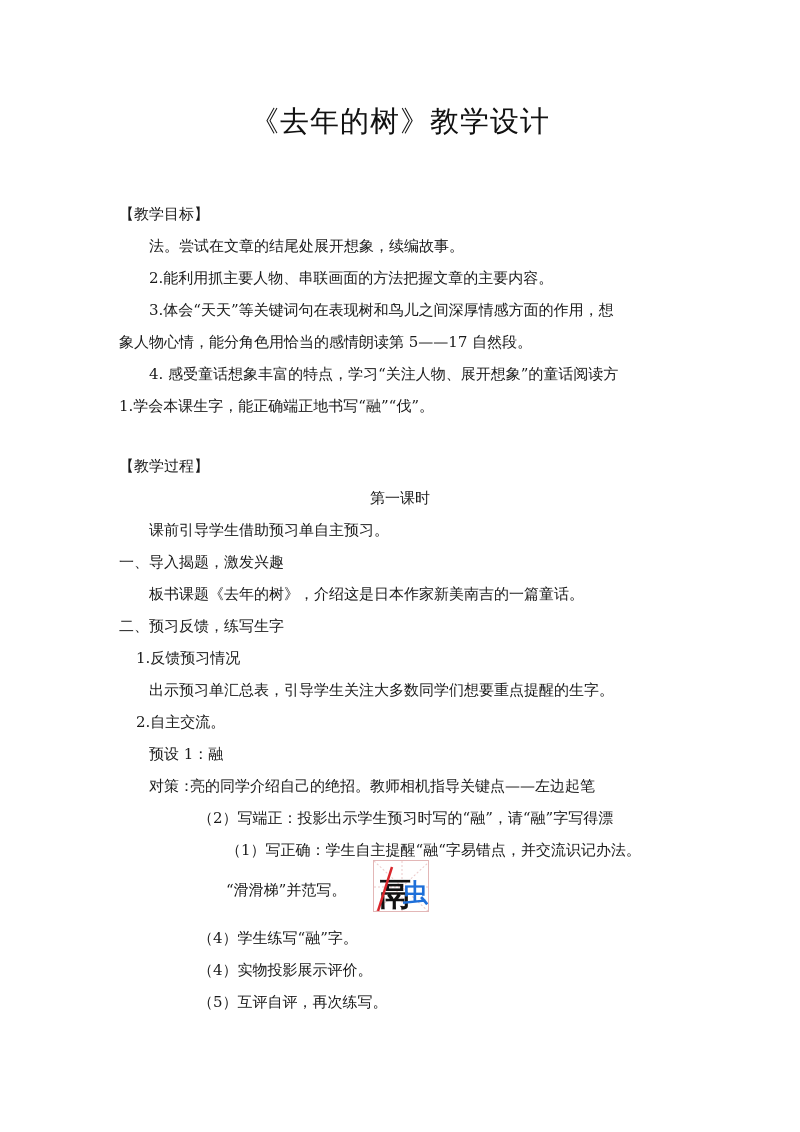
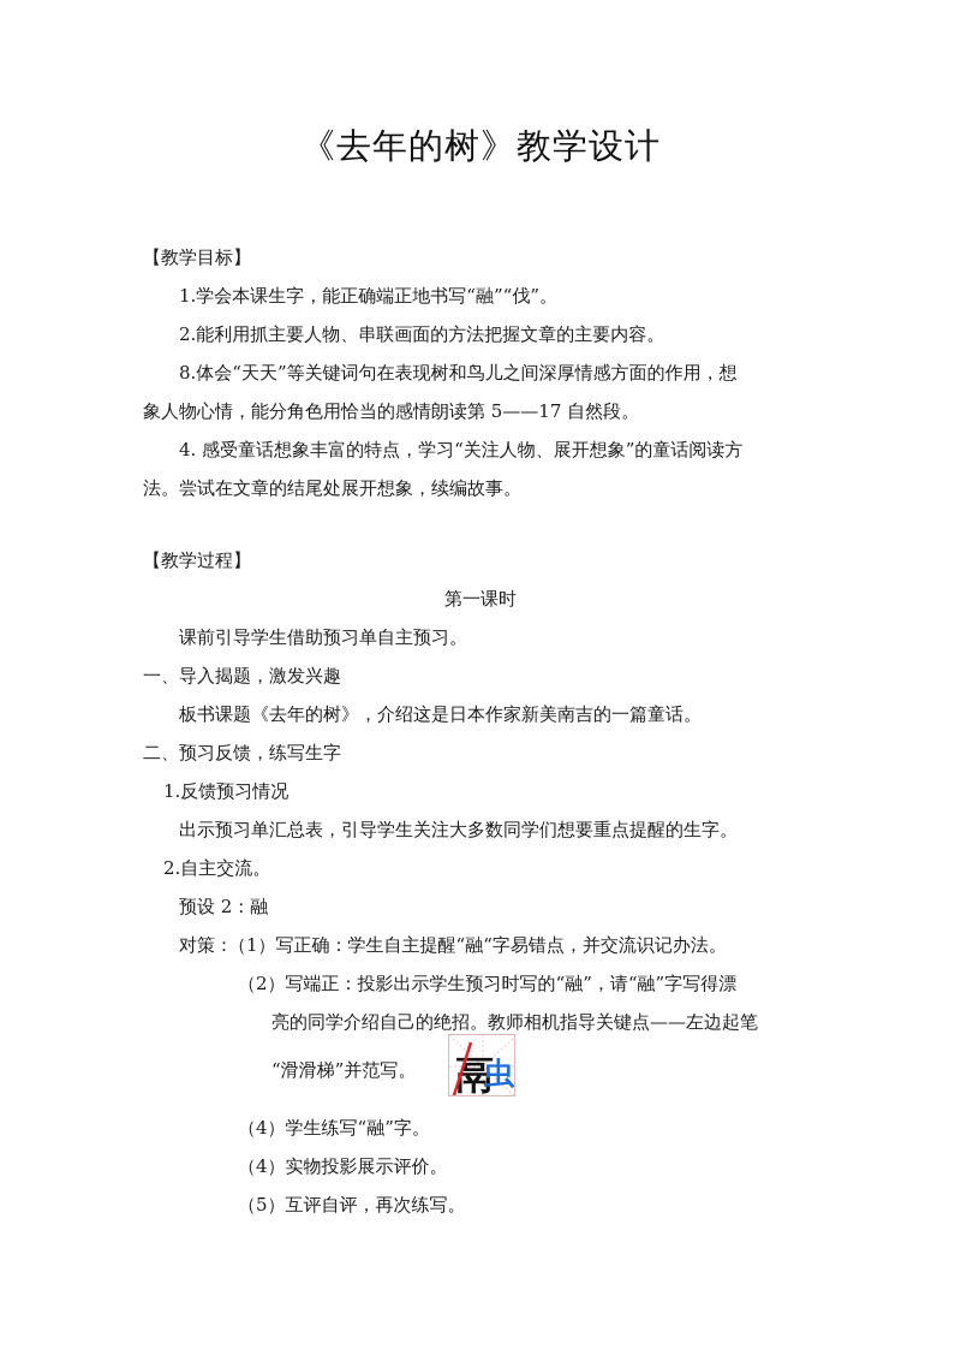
  《去年的树》教学设计
  【教学目标】
- 法。尝试在文章的结尾处展开想象，续编故事。
+ 1.学会本课生字，能正确端正地书写“融”“伐”。
  2.能利用抓主要人物、串联画面的方法把握文章的主要内容。
- 3.体会“天天”等关键词句在表现树和鸟儿之间深厚情感方面的作用，想
+ 8.体会“天天”等关键词句在表现树和鸟儿之间深厚情感方面的作用，想
  象人物心情，能分角色用恰当的感情朗读第 5——17 自然段。
  4. 感受童话想象丰富的特点，学习“关注人物、展开想象”的童话阅读方
- 1.学会本课生字，能正确端正地书写“融”“伐”。
+ 法。尝试在文章的结尾处展开想象，续编故事。
  【教学过程】
  第一课时
  课前引导学生借助预习单自主预习。
  一、导入揭题，激发兴趣
  板书课题《去年的树》，介绍这是日本作家新美南吉的一篇童话。
  二、预习反馈，练写生字
  1.反馈预习情况
  出示预习单汇总表，引导学生关注大多数同学们想要重点提醒的生字。
  2.自主交流。
- 预设 1：融
+ 预设 2：融
  对策：
- 亮的同学介绍自己的绝招。教师相机指导关键点——左边起笔
+ （1）写正确：学生自主提醒“融“字易错点，并交流识记办法。
  （2）写端正：投影出示学生预习时写的“融”，请“融”字写得漂
- （1）写正确：学生自主提醒“融“字易错点，并交流识记办法。
+ 亮的同学介绍自己的绝招。教师相机指导关键点——左边起笔
  “滑滑梯”并范写。
  鬲
  虫
  （4）学生练写“融”字。
  （4）实物投影展示评价。
  （5）互评自评，再次练写。
